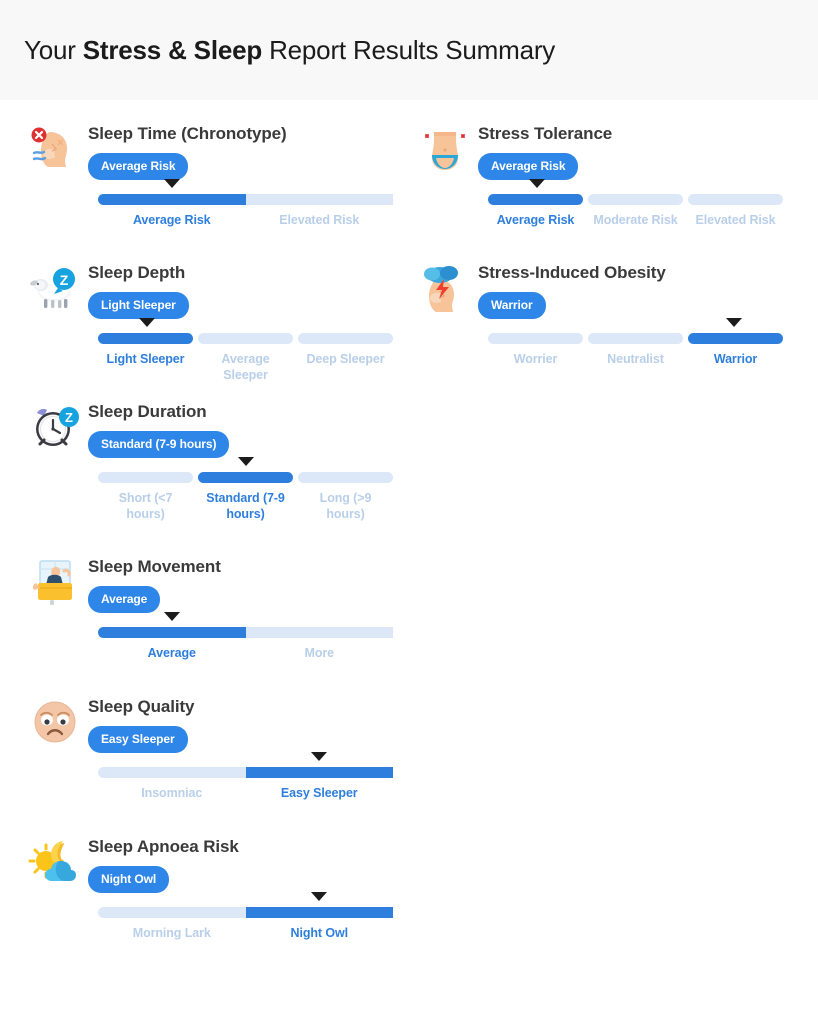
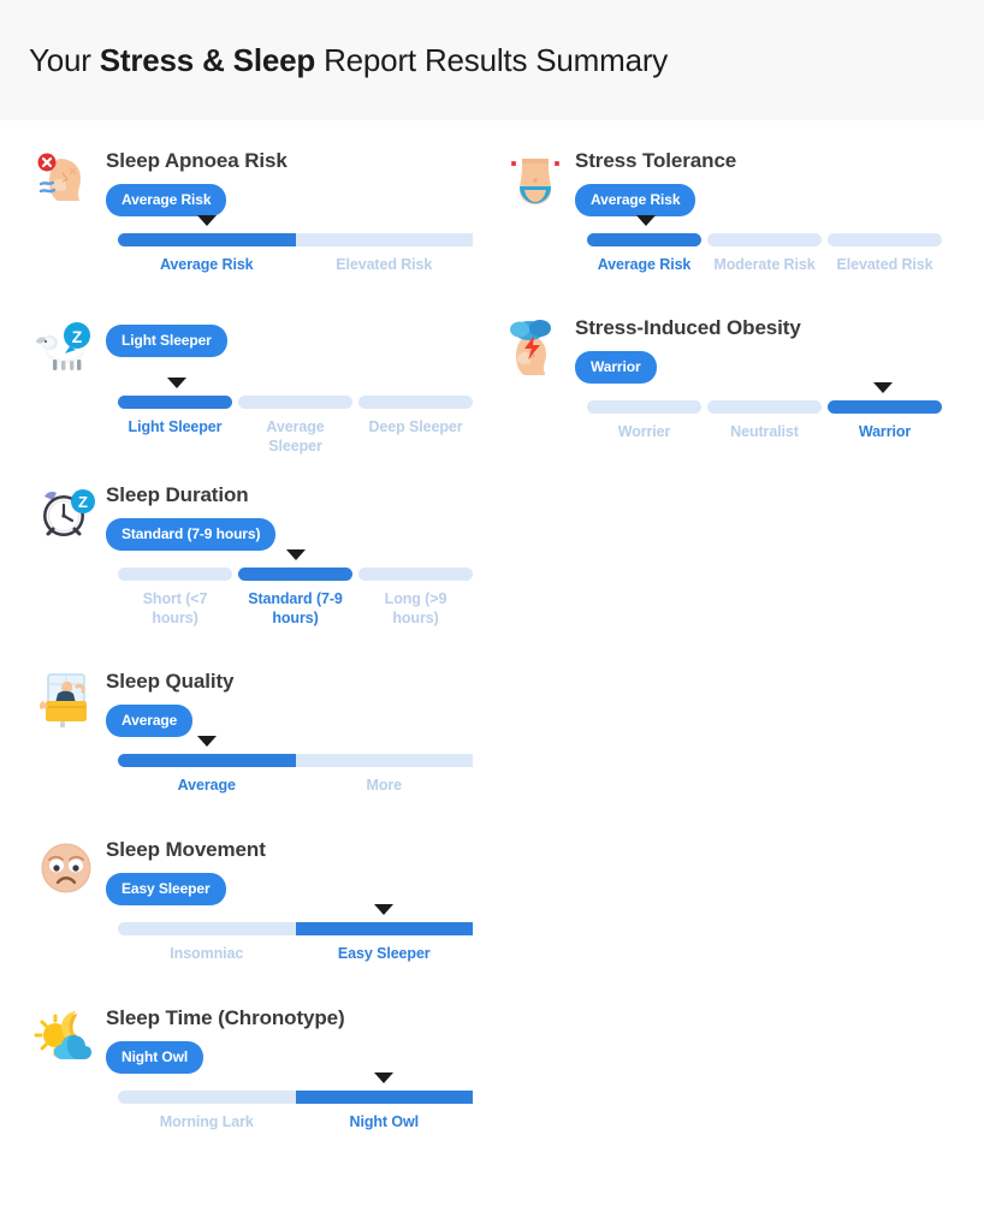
  Your Stress & Sleep Report Results Summary
- Sleep Time (Chronotype)
+ Sleep Apnoea Risk
  Average Risk
  Average Risk
  Elevated Risk
  Stress Tolerance
  Average Risk
  Average Risk
  Moderate Risk
  Elevated Risk
  Z
- Sleep Depth
  Light Sleeper
  Light Sleeper
  Average Sleeper
  Deep Sleeper
  Stress-Induced Obesity
  Warrior
  Worrier
  Neutralist
  Warrior
  Z
  Sleep Duration
  Standard (7-9 hours)
  Short (<7 hours)
  Standard (7-9 hours)
  Long (>9 hours)
- Sleep Movement
+ Sleep Quality
  Average
  Average
  More
- Sleep Quality
+ Sleep Movement
  Easy Sleeper
  Insomniac
  Easy Sleeper
- Sleep Apnoea Risk
+ Sleep Time (Chronotype)
  Night Owl
  Morning Lark
  Night Owl
